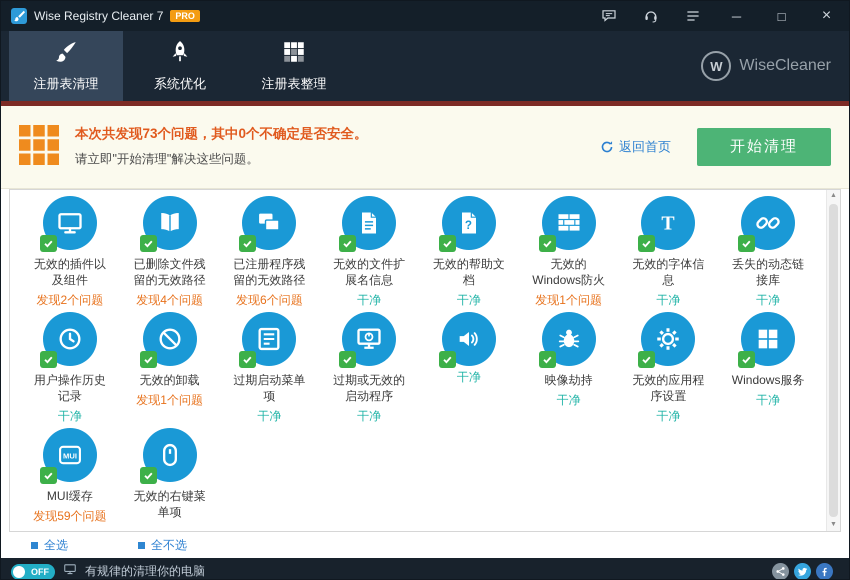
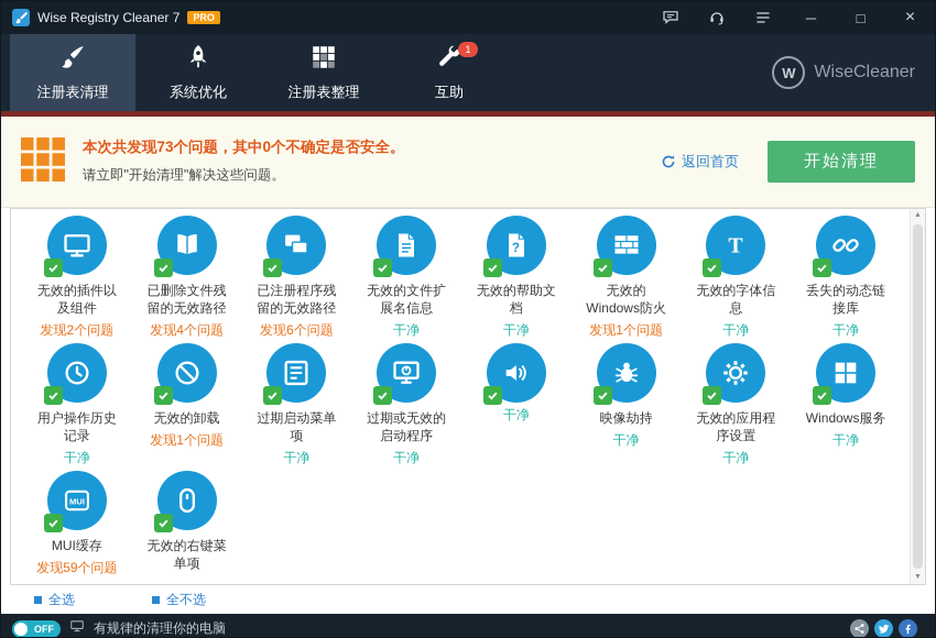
  Wise Registry Cleaner 7
  PRO
  ─
  □
  ×
  注册表清理
  系统优化
  注册表整理
+ 互助
+ 1
  W
  WiseCleaner
  本次共发现73个问题，其中0个不确定是否安全。
  请立即"开始清理"解决这些问题。
  返回首页
  开始清理
  无效的插件以及组件
  发现2个问题
  已删除文件残留的无效路径
  发现4个问题
  已注册程序残留的无效路径
  发现6个问题
  无效的文件扩展名信息
  干净
  ?
  无效的帮助文档
  干净
  无效的Windows防火
  发现1个问题
  T
  无效的字体信息
  干净
  丢失的动态链接库
  干净
  用户操作历史记录
  干净
  无效的卸载
  发现1个问题
  过期启动菜单项
  干净
  过期或无效的启动程序
  干净
  干净
  映像劫持
  干净
  无效的应用程序设置
  干净
  Windows服务
  干净
  MUI
  MUI缓存
  发现59个问题
  无效的右键菜单项
  全选
  全不选
  OFF
  有规律的清理你的电脑
